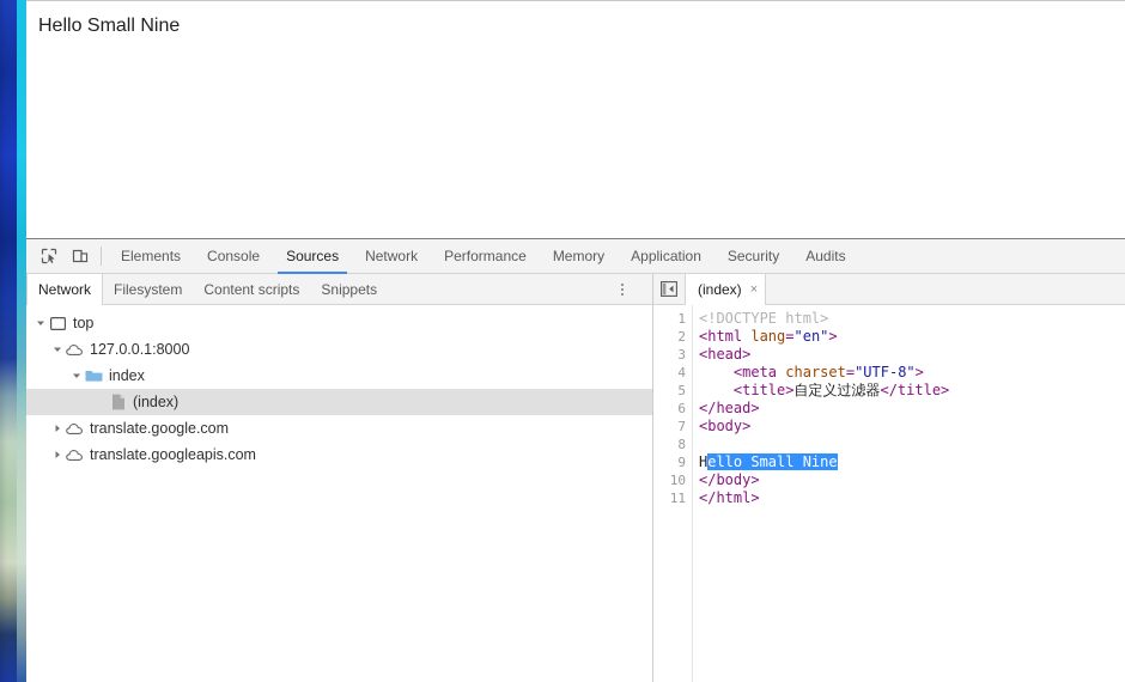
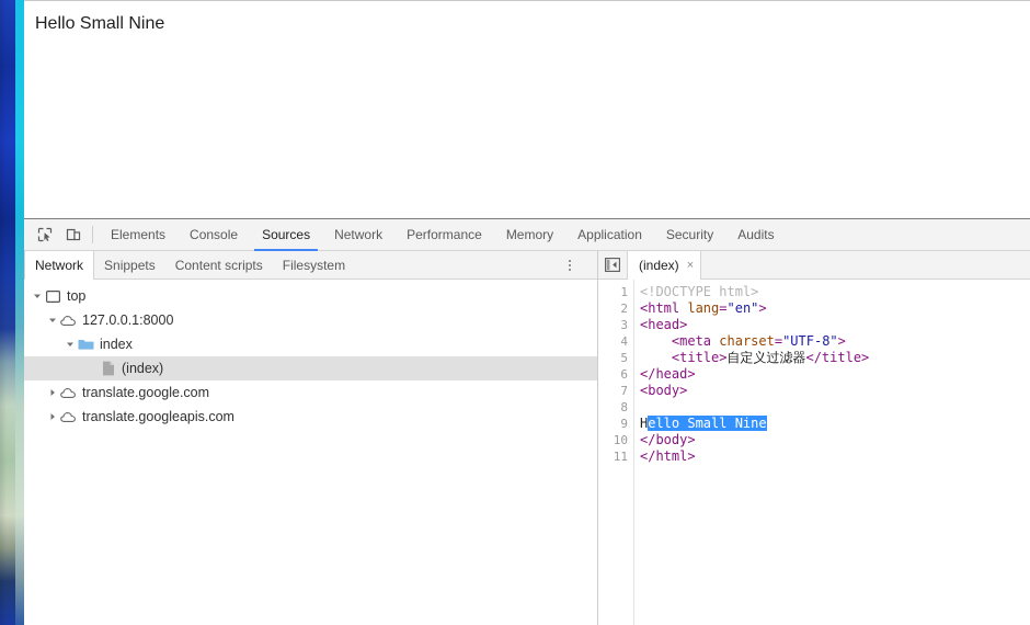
  Hello Small Nine
  Elements
  Console
  Sources
  Network
  Performance
  Memory
  Application
  Security
  Audits
  Network
- Filesystem
+ Snippets
  Content scripts
- Snippets
+ Filesystem
  top
  127.0.0.1:8000
  index
  (index)
  translate.google.com
  translate.googleapis.com
  (index)
  ×
  1
  2
  3
  4
  5
  6
  7
  8
  9
  10
  11
  <!DOCTYPE html>
  <html lang="en">
  <head>
  <meta charset="UTF-8">
  <title>自定义过滤器</title>
  </head>
  <body>
  Hello Small Nine
  </body>
  </html>
